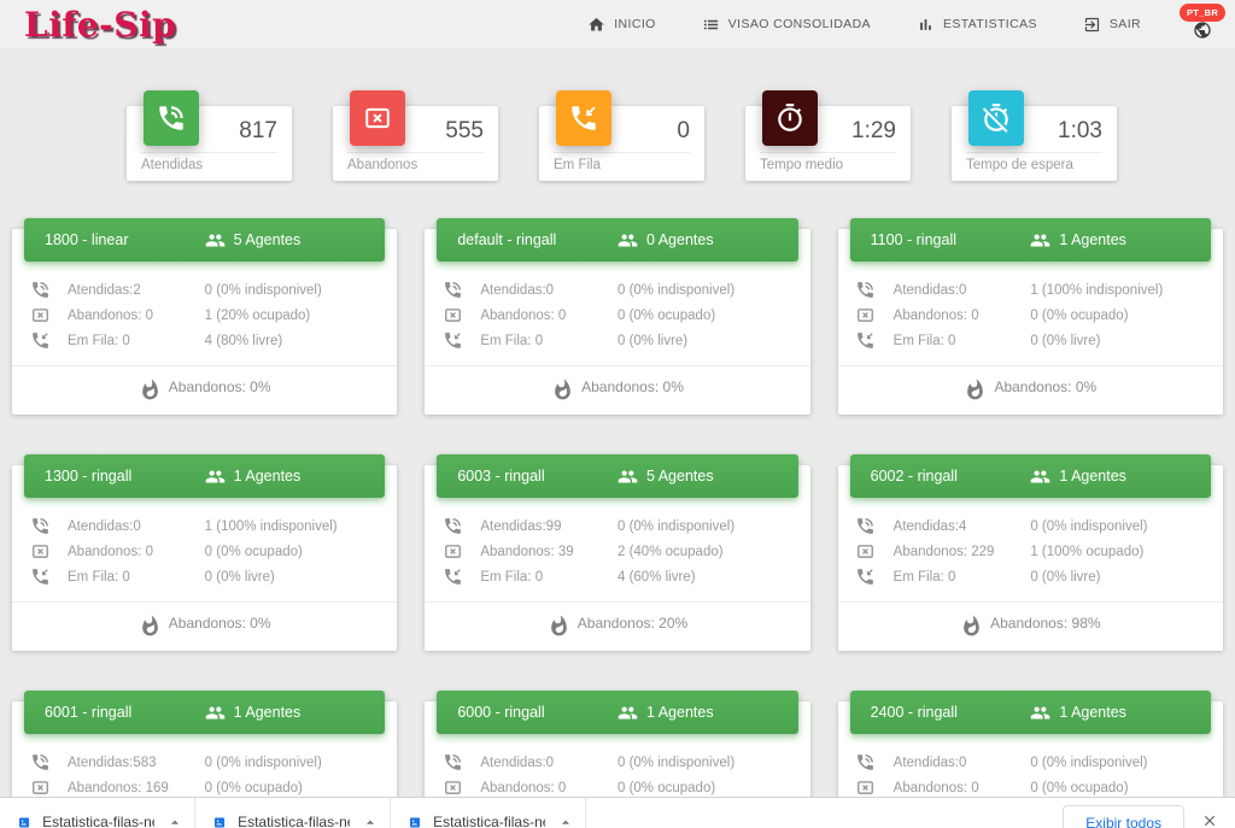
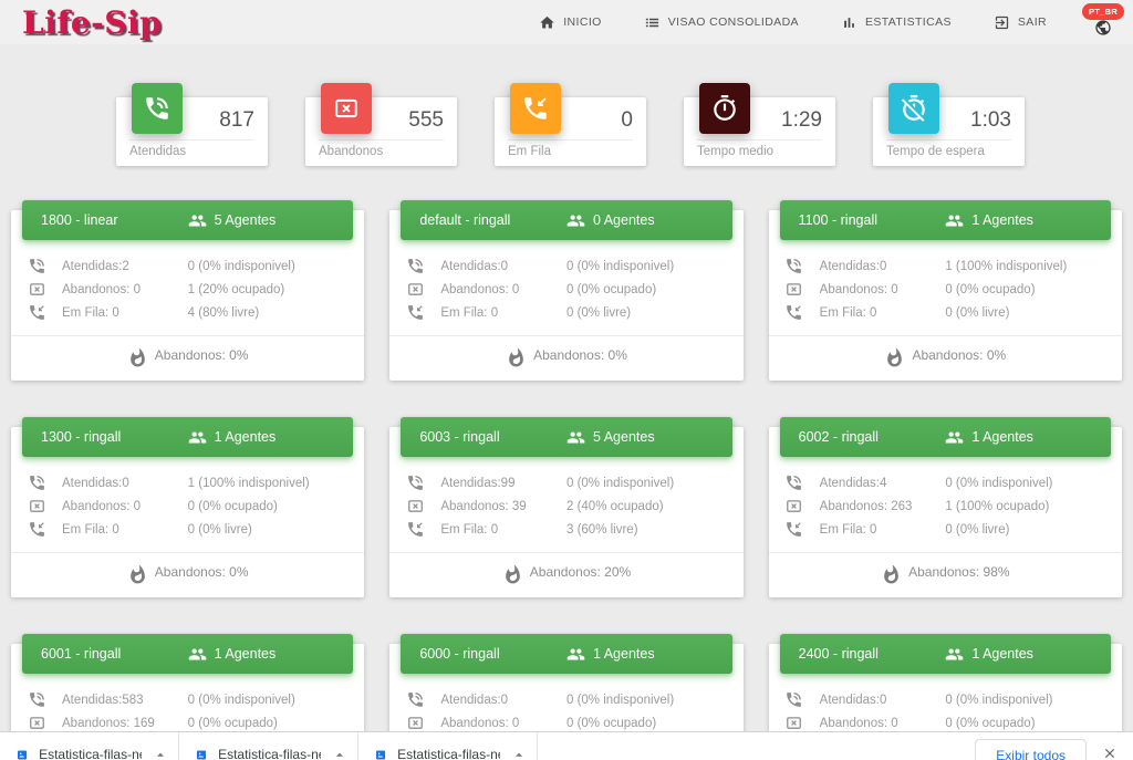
  Life-Sip
  INICIO
  VISAO CONSOLIDADA
  ESTATISTICAS
  SAIR
  PT_BR
  817
  Atendidas
  555
  Abandonos
  0
  Em Fila
  1:29
  Tempo medio
  1:03
  Tempo de espera
  1800 - linear
  5 Agentes
  Atendidas:2
  0 (0% indisponivel)
  Abandonos: 0
  1 (20% ocupado)
  Em Fila: 0
  4 (80% livre)
  Abandonos: 0%
  default - ringall
  0 Agentes
  Atendidas:0
  0 (0% indisponivel)
  Abandonos: 0
  0 (0% ocupado)
  Em Fila: 0
  0 (0% livre)
  Abandonos: 0%
  1100 - ringall
  1 Agentes
  Atendidas:0
  1 (100% indisponivel)
  Abandonos: 0
  0 (0% ocupado)
  Em Fila: 0
  0 (0% livre)
  Abandonos: 0%
  1300 - ringall
  1 Agentes
  Atendidas:0
  1 (100% indisponivel)
  Abandonos: 0
  0 (0% ocupado)
  Em Fila: 0
  0 (0% livre)
  Abandonos: 0%
  6003 - ringall
  5 Agentes
  Atendidas:99
  0 (0% indisponivel)
  Abandonos: 39
  2 (40% ocupado)
  Em Fila: 0
- 4 (60% livre)
+ 3 (60% livre)
  Abandonos: 20%
  6002 - ringall
  1 Agentes
  Atendidas:4
  0 (0% indisponivel)
- Abandonos: 229
+ Abandonos: 263
  1 (100% ocupado)
  Em Fila: 0
  0 (0% livre)
  Abandonos: 98%
  6001 - ringall
  1 Agentes
  Atendidas:583
  0 (0% indisponivel)
  Abandonos: 169
  0 (0% ocupado)
  6000 - ringall
  1 Agentes
  Atendidas:0
  0 (0% indisponivel)
  Abandonos: 0
  0 (0% ocupado)
  2400 - ringall
  1 Agentes
  Atendidas:0
  0 (0% indisponivel)
  Abandonos: 0
  0 (0% ocupado)
  Estatistica-filas-n
  Estatistica-filas-n
  Estatistica-filas-n
  Exibir todos
